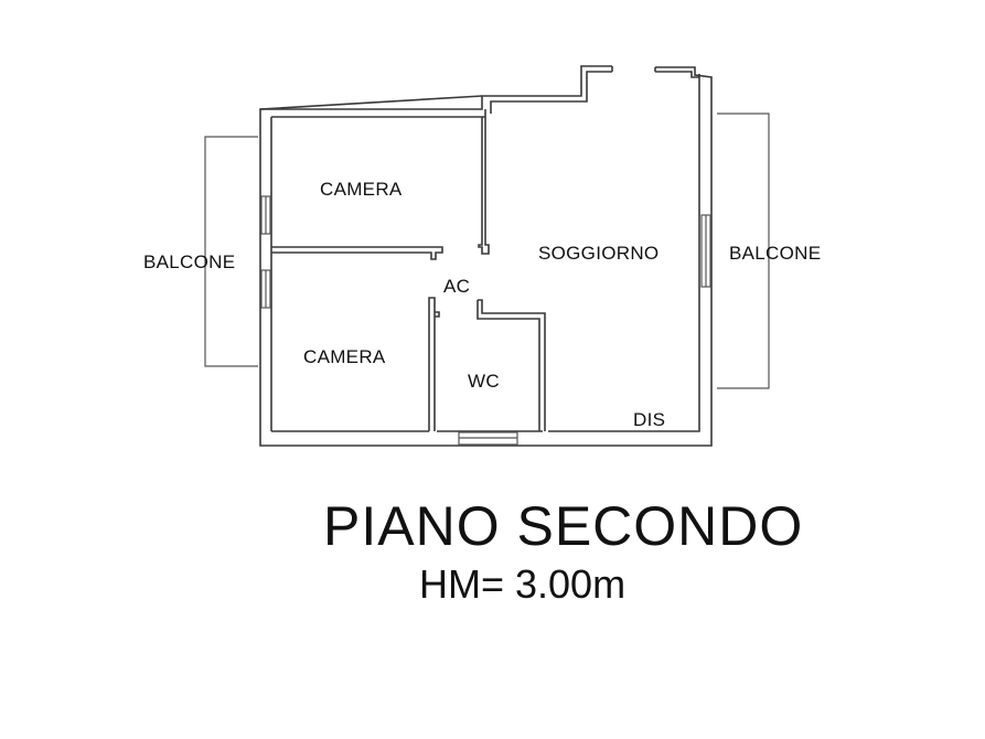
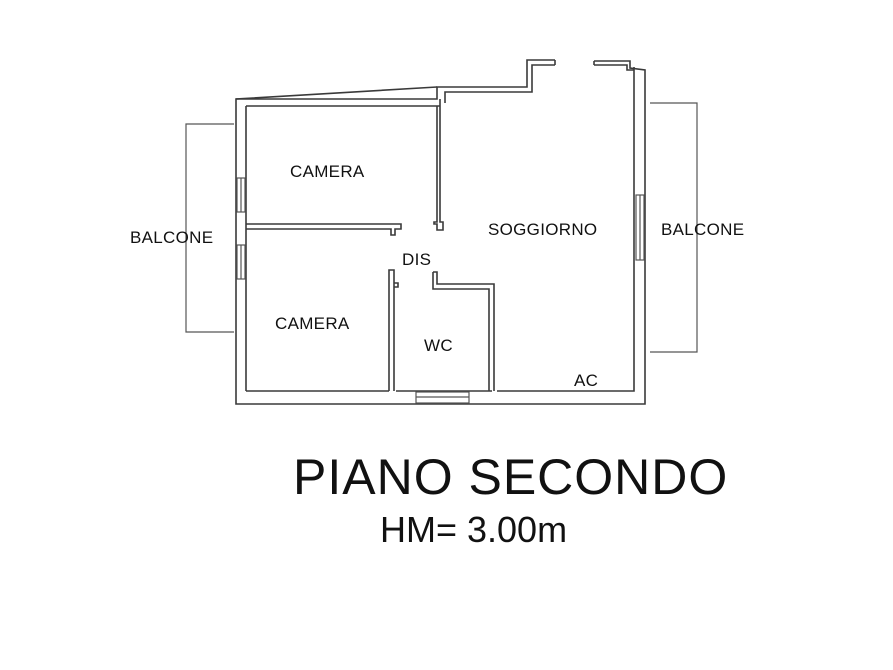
  CAMERA
  CAMERA
  SOGGIORNO
- AC
+ DIS
  WC
- DIS
+ AC
  BALCONE
  BALCONE
  PIANO SECONDO
  HM= 3.00m
